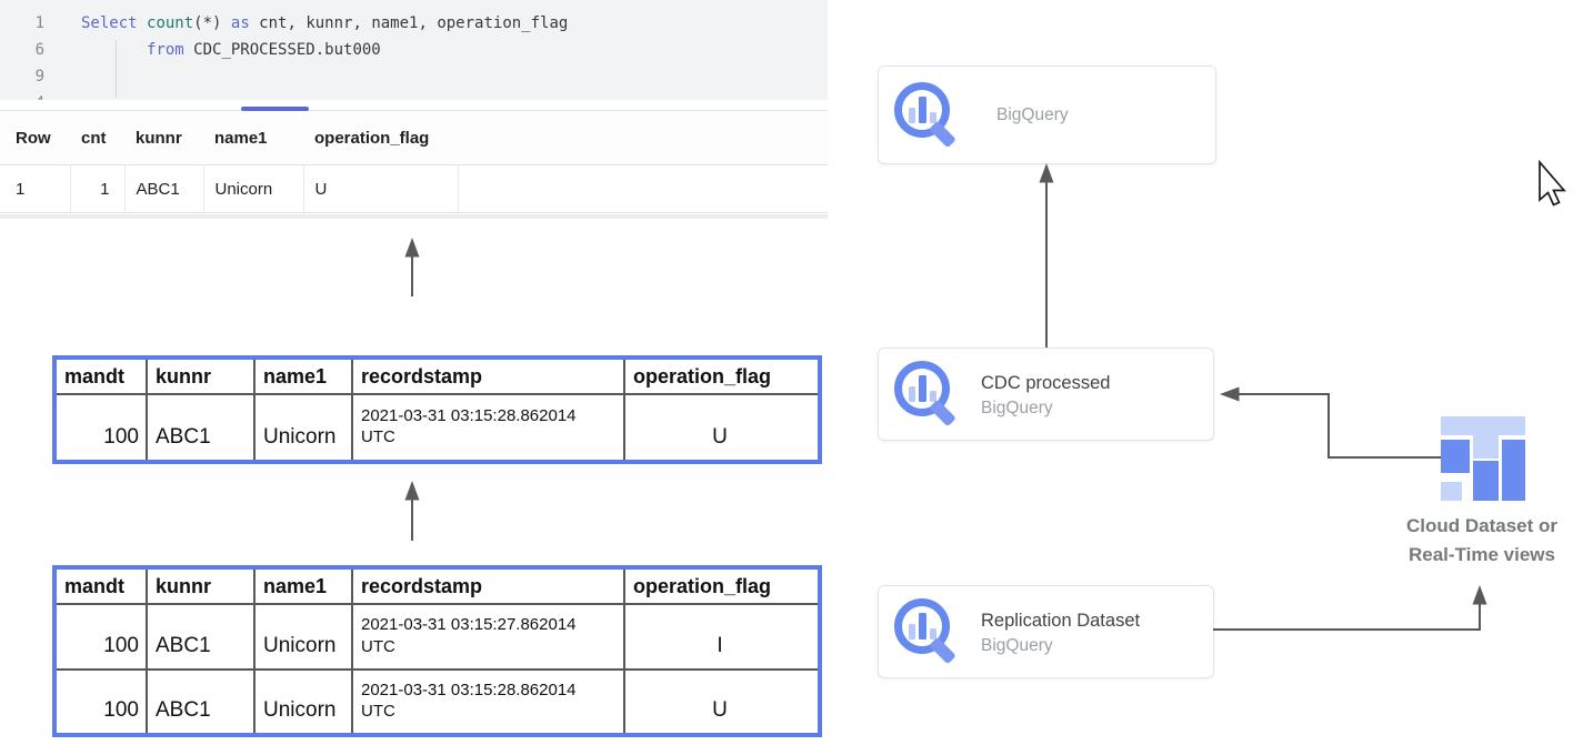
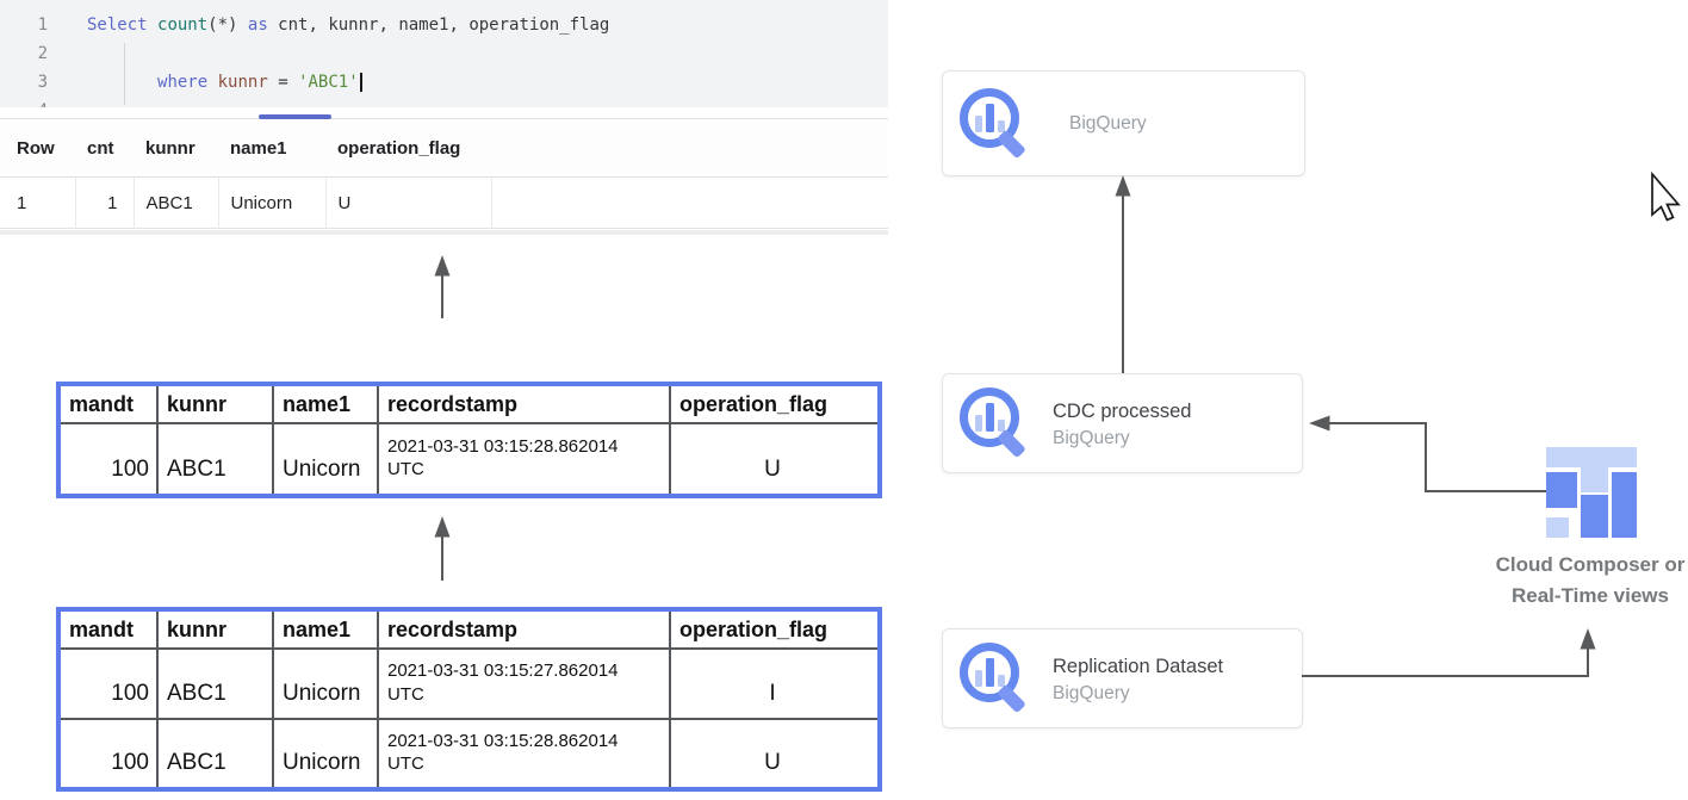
  1
  Select count(*) as cnt, kunnr, name1, operation_flag
- 6
+ 2
- from CDC_PROCESSED.but000
- 9
+ 3
+ where kunnr = 'ABC1'
  Row	cnt	kunnr	name1	operation_flag
  1	1	ABC1	Unicorn	U
  mandt	kunnr	name1	recordstamp	operation_flag
  100	ABC1	Unicorn	2021-03-31 03:15:28.862014 UTC	U
  mandt	kunnr	name1	recordstamp	operation_flag
  100	ABC1	Unicorn	2021-03-31 03:15:27.862014 UTC	I
  100	ABC1	Unicorn	2021-03-31 03:15:28.862014 UTC	U
  BigQuery
  CDC processed
  BigQuery
  Replication Dataset
  BigQuery
- Cloud Dataset or Real-Time views
+ Cloud Composer or Real-Time views
